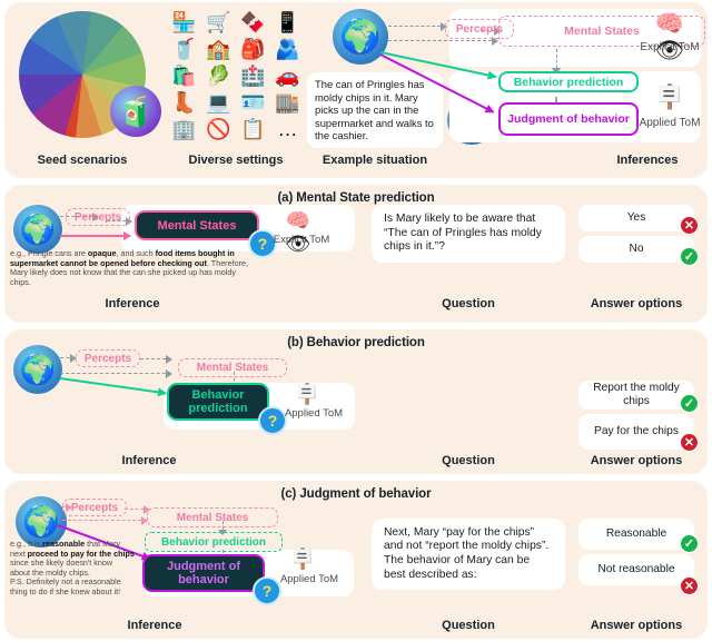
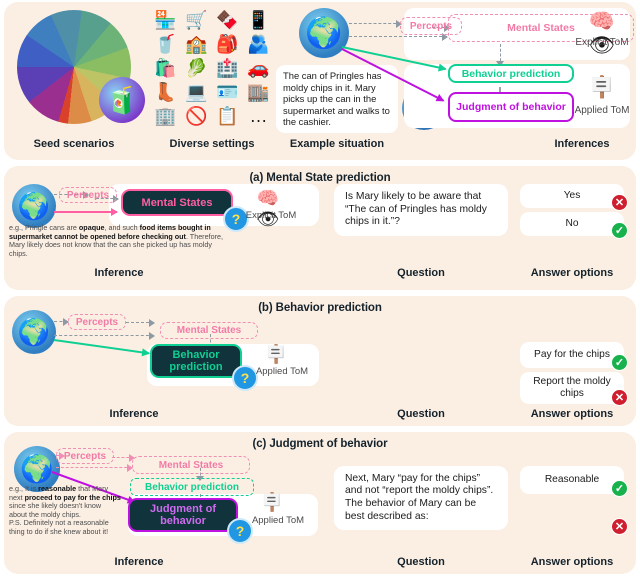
  🧃
  🏪
  🛒
  🍫
  📱
  🥤
  🏫
  🎒
  🫂
  🛍️
  🥬
  🏥
  🚗
  👢
  💻
  🪪
  🏬
  🏢
  🚫
  📋
  …
  🌍
  The can of Pringles has moldy chips in it. Mary picks up the can in the supermarket and walks to the cashier.
  Percepts
  Mental States
  Behavior prediction
  Judgment of behavior
  🧠👁
  Explicit ToM
  🪧
  Applied ToM
  Seed scenarios
  Diverse settings
  Example situation
  Inferences
  (a) Mental State prediction
  🌍
  Percepts
  Mental States
  ?
  🧠👁
  Explicit ToM
  e.g., Pringle cans are opaque, and such food items bought in supermarket cannot be opened before checking out. Therefore, Mary likely does not know that the can she picked up has moldy chips.
  Is Mary likely to be aware that “The can of Pringles has moldy chips in it.”?
  Yes
  ✕
  No
  ✓
  Inference
  Question
  Answer options
  (b) Behavior prediction
  🌍
  Percepts
  Mental States
  Behavior prediction
  ?
  🪧
  Applied ToM
- Report the moldy chips
+ Pay for the chips
  ✓
- Pay for the chips
+ Report the moldy chips
  ✕
  Inference
  Question
  Answer options
  (c) Judgment of behavior
  🌍
  Percepts
  Mental States
  Behavior prediction
  Judgment of behavior
  ?
  🪧
  Applied ToM
  e.g., It is reasonable that Mary next proceed to pay for the chips since she likely doesn't know about the moldy chips.
  P.S. Definitely not a reasonable thing to do if she knew about it!
  Next, Mary “pay for the chips” and not “report the moldy chips”. The behavior of Mary can be best described as:
  Reasonable
  ✓
- Not reasonable
  ✕
  Inference
  Question
  Answer options
